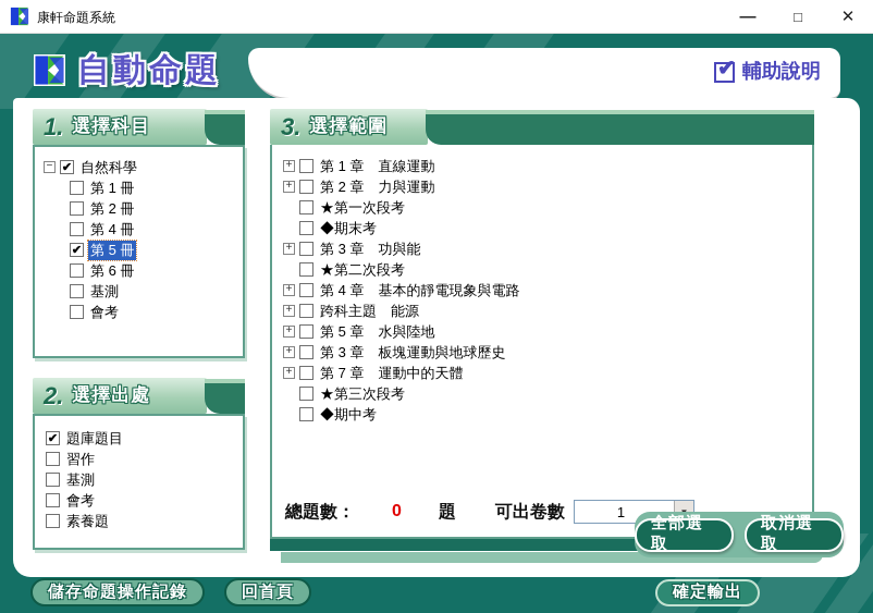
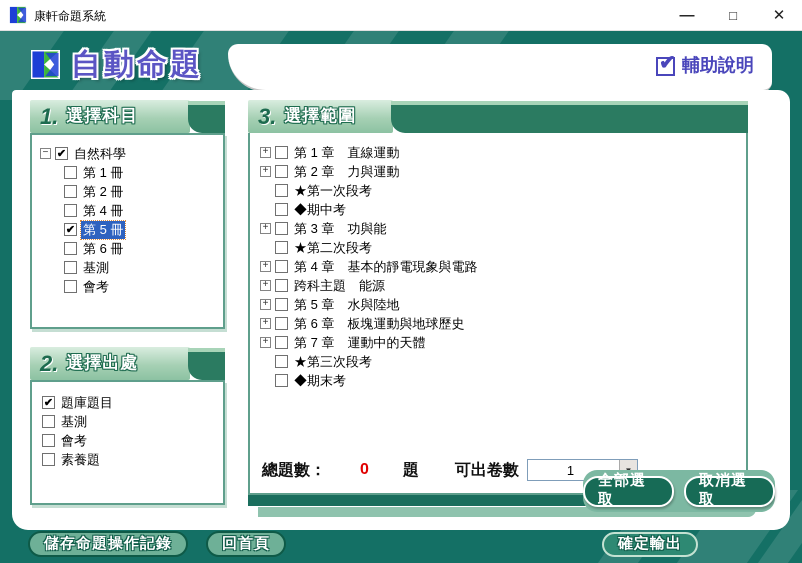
  康軒命題系統
  —
  □
  ✕
  ✔
  輔助說明
  自動命題
  1.
  選擇科目
  −
  ✔
  自然科學
  第 1 冊
  第 2 冊
  第 4 冊
  ✔
  第 5 冊
  第 6 冊
  基測
  會考
  2.
  選擇出處
  ✔
  題庫題目
- 習作
  基測
  會考
  素養題
  3.
  選擇範圍
  +
  第 1 章 直線運動
  +
  第 2 章 力與運動
  ★第一次段考
- ◆期末考
+ ◆期中考
  +
  第 3 章 功與能
  ★第二次段考
  +
  第 4 章 基本的靜電現象與電路
  +
  跨科主題 能源
  +
  第 5 章 水與陸地
  +
- 第 3 章 板塊運動與地球歷史
+ 第 6 章 板塊運動與地球歷史
  +
  第 7 章 運動中的天體
  ★第三次段考
- ◆期中考
+ ◆期末考
  總題數：
  0
  題
  可出卷數
  1
  全部選取
  取消選取
  儲存命題操作記錄
  回首頁
  確定輸出
